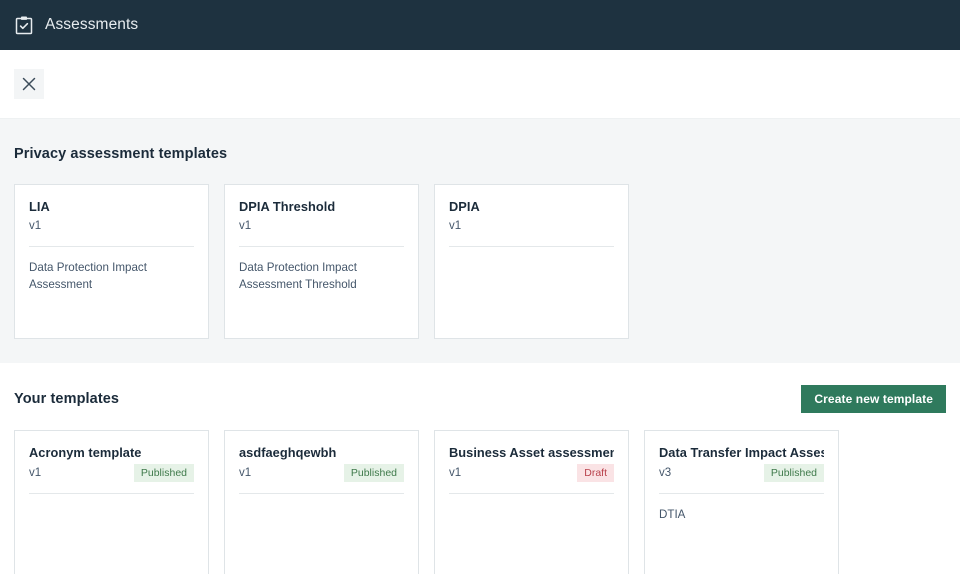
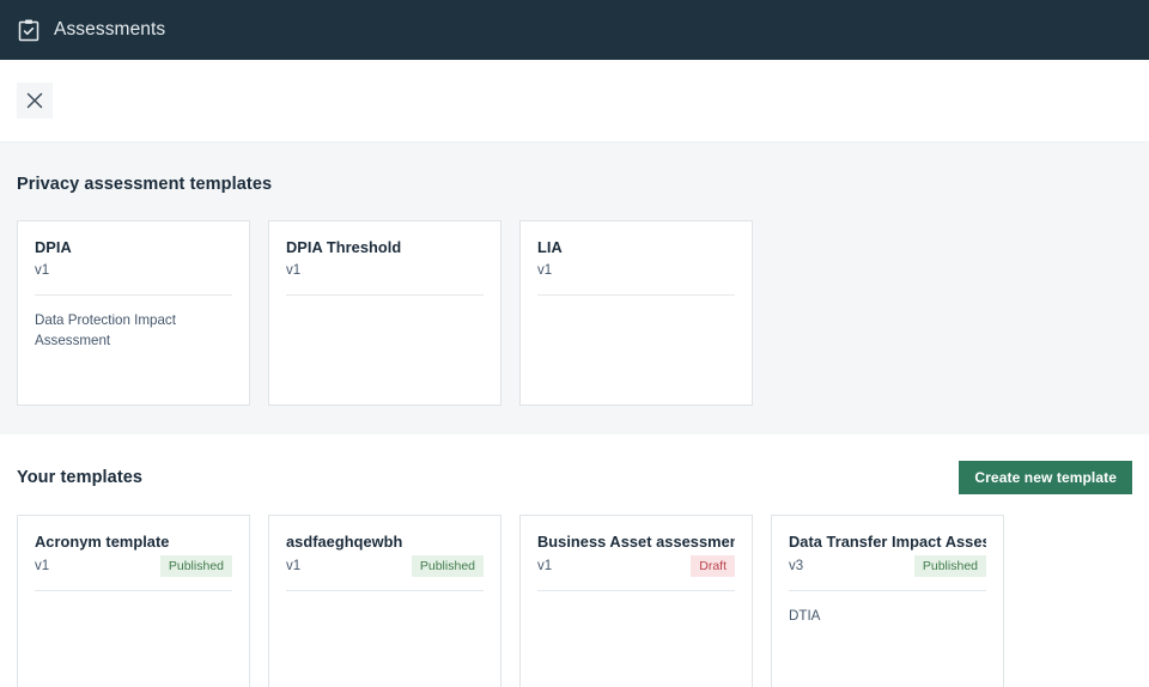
  Assessments
  Privacy assessment templates
- LIA
+ DPIA
  v1
  Data Protection Impact Assessment
  DPIA Threshold
  v1
- Data Protection Impact Assessment Threshold
- DPIA
+ LIA
  v1
  Your templates
  Create new template
  Acronym template
  v1
  Published
  asdfaeghqewbh
  v1
  Published
  Business Asset assessmen
  v1
  Draft
  Data Transfer Impact Asse
  v3
  Published
  DTIA
